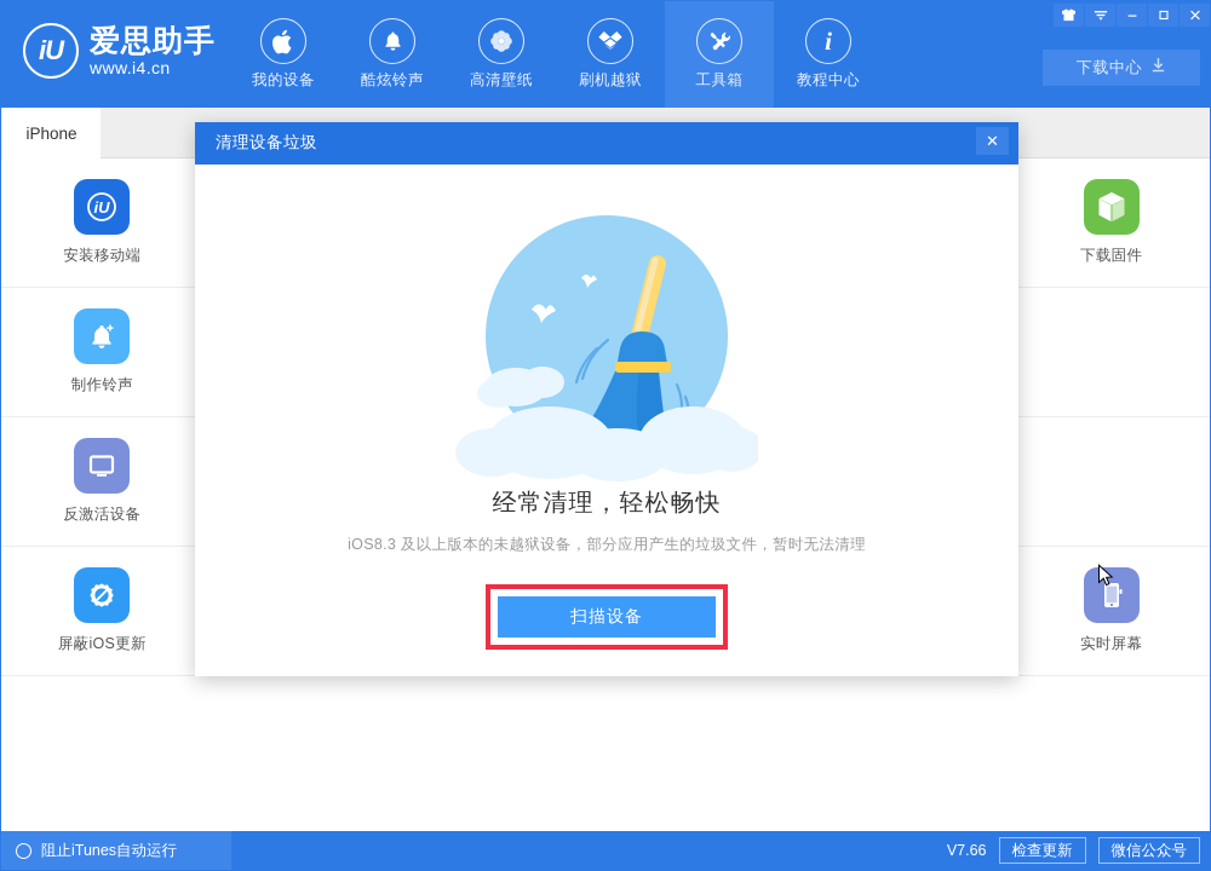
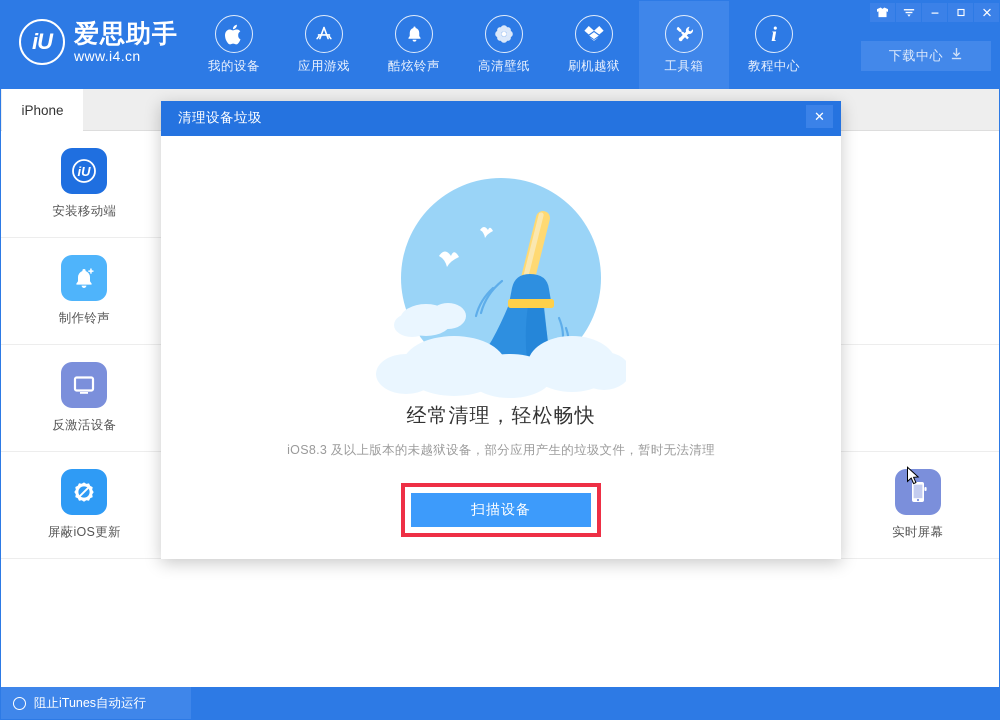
  iU
  爱思助手
  www.i4.cn
  我的设备
+ 应用游戏
  酷炫铃声
  高清壁纸
  刷机越狱
  工具箱
  i
  教程中心
  下载中心
  iPhone
  iU
  安装移动端
- 下载固件
  制作铃声
  反激活设备
  屏蔽iOS更新
  实时屏幕
  阻止iTunes自动运行
- V7.66
- 检查更新
- 微信公众号
  清理设备垃圾
  ✕
  经常清理，轻松畅快
  iOS8.3 及以上版本的未越狱设备，部分应用产生的垃圾文件，暂时无法清理
  扫描设备
